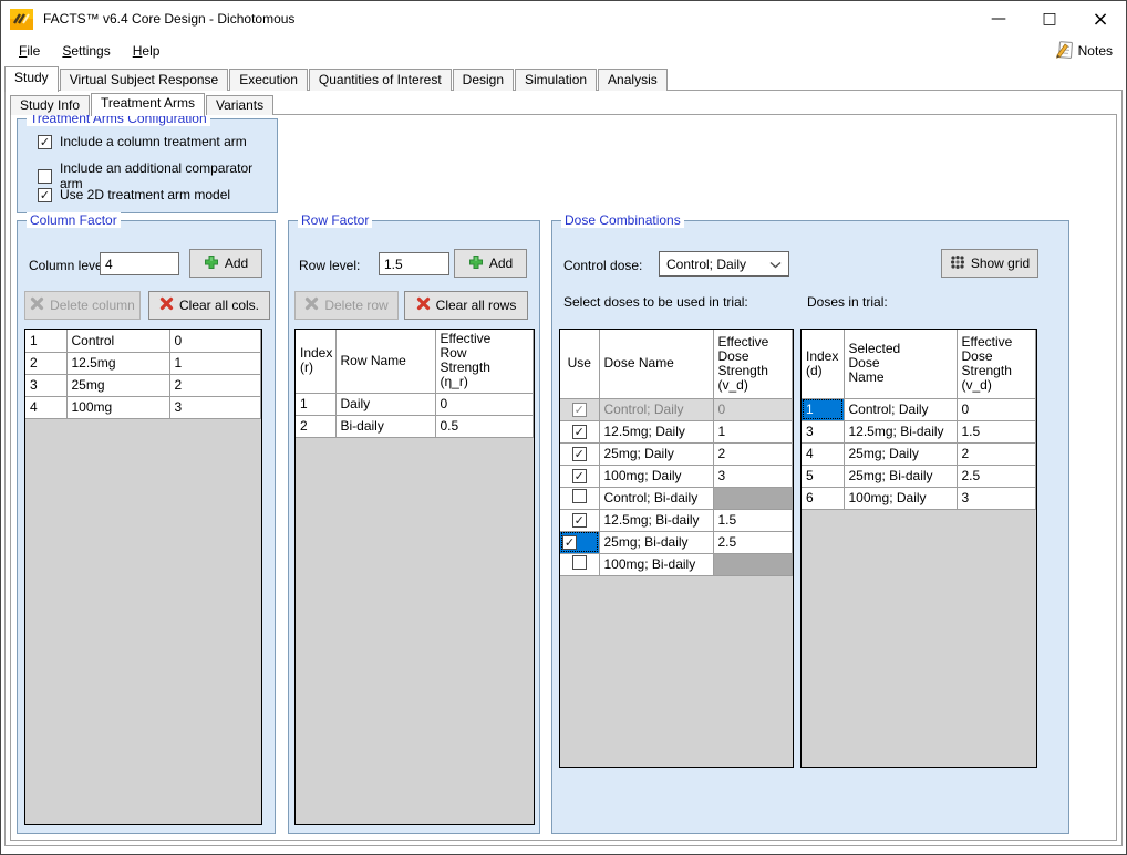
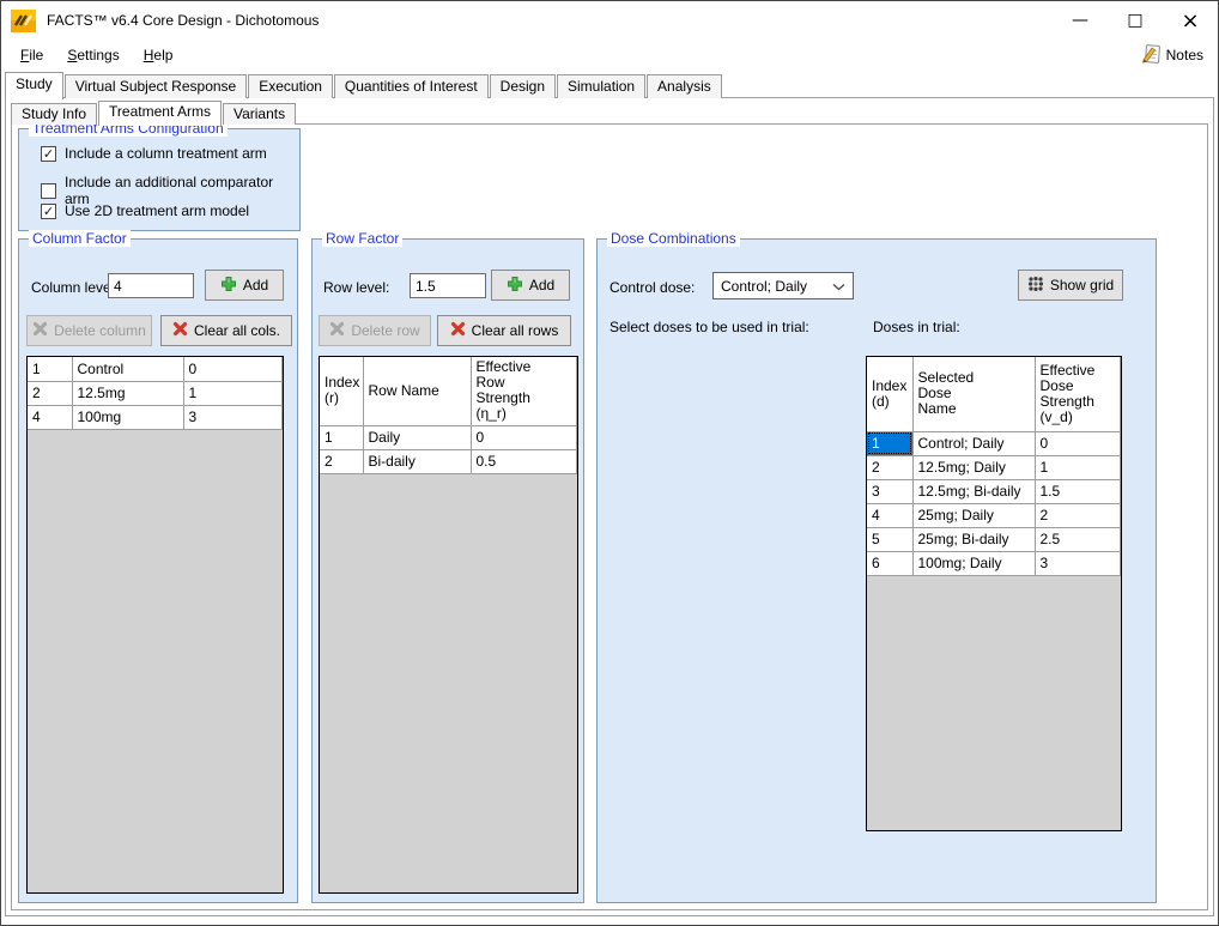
  FACTS™ v6.4 Core Design - Dichotomous
  —
  □
  ×
  File
  Settings
  Help
  Notes
  Study
  Virtual Subject Response
  Execution
  Quantities of Interest
  Design
  Simulation
  Analysis
  Study Info
  Treatment Arms
  Variants
  Treatment Arms Configuration
  ✓
  Include a column treatment arm
  Include an additional comparator arm
  ✓
  Use 2D treatment arm model
  Column Factor
  Column lev
  4
  Add
  Delete column
  Clear all cols.
  1	Control	0
  2	12.5mg	1
- 3	25mg	2
  4	100mg	3
  Row Factor
  Row level:
  1.5
  Add
  Delete row
  Clear all rows
  Index(r)	Row Name	EffectiveRowStrength(η_r)
  1	Daily	0
  2	Bi-daily	0.5
  Dose Combinations
  Control dose:
  Control; Daily
  Show grid
  Select doses to be used in trial:
  Doses in trial:
- Use	Dose Name	EffectiveDoseStrength(v_d)
- ✓	Control; Daily	0
- ✓	12.5mg; Daily	1
- ✓	25mg; Daily	2
- ✓	100mg; Daily	3
- 	Control; Bi-daily
- ✓	12.5mg; Bi-daily	1.5
- ✓	25mg; Bi-daily	2.5
- 	100mg; Bi-daily
  Index(d)	SelectedDoseName	EffectiveDoseStrength(v_d)
  1	Control; Daily	0
+ 2	12.5mg; Daily	1
  3	12.5mg; Bi-daily	1.5
  4	25mg; Daily	2
  5	25mg; Bi-daily	2.5
  6	100mg; Daily	3
